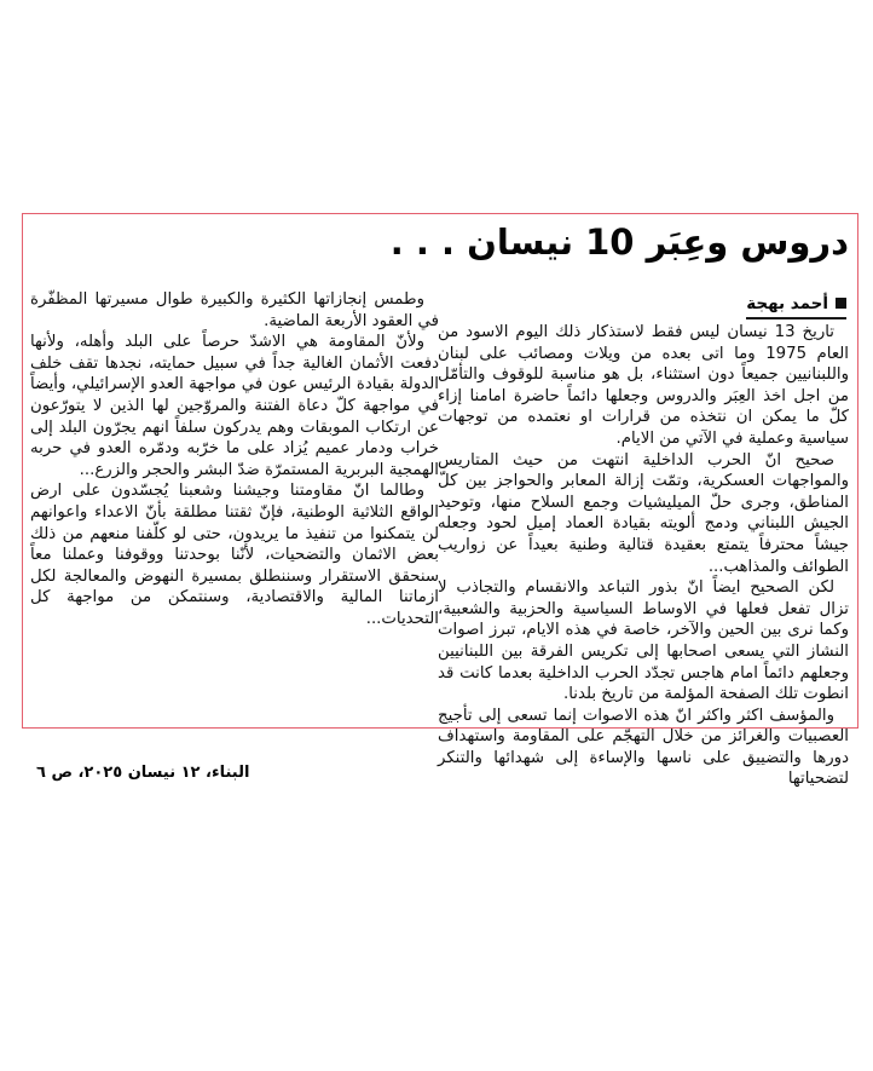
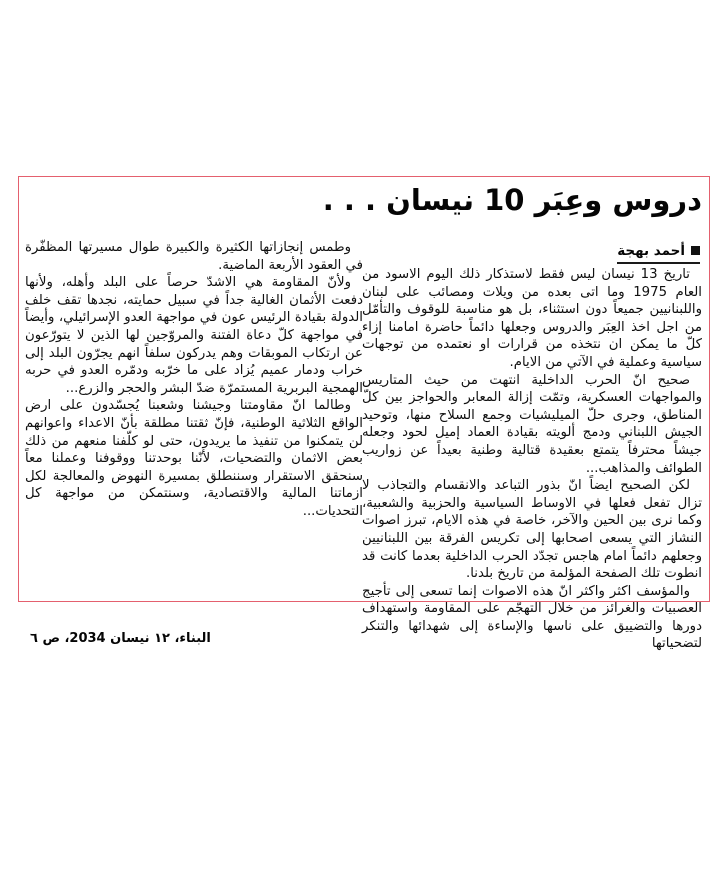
  دروس وعِبَر 10 نيسان . . .
  أحمد بهجة
  تاريخ 13 نيسان ليس فقط لاستذكار ذلك اليوم الاسود من العام 1975 وما اتى بعده من ويلات ومصائب على لبنان واللبنانيين جميعاً دون استثناء، بل هو مناسبة للوقوف والتأمّل من اجل اخذ العِبَر والدروس وجعلها دائماً حاضرة امامنا إزاء كلّ ما يمكن ان نتخذه من قرارات او نعتمده من توجهات سياسية وعملية في الآتي من الايام.
  صحيح انّ الحرب الداخلية انتهت من حيث المتاريس والمواجهات العسكرية، وتمّت إزالة المعابر والحواجز بين كلّ المناطق، وجرى حلّ الميليشيات وجمع السلاح منها، وتوحيد الجيش اللبناني ودمج ألويته بقيادة العماد إميل لحود وجعله جيشاً محترفاً يتمتع بعقيدة قتالية وطنية بعيداً عن زواريب الطوائف والمذاهب...
  لكن الصحيح ايضاً انّ بذور التباعد والانقسام والتجاذب لا تزال تفعل فعلها في الاوساط السياسية والحزبية والشعبية، وكما نرى بين الحين والآخر، خاصة في هذه الايام، تبرز اصوات النشاز التي يسعى اصحابها إلى تكريس الفرقة بين اللبنانيين وجعلهم دائماً امام هاجس تجدّد الحرب الداخلية بعدما كانت قد انطوت تلك الصفحة المؤلمة من تاريخ بلدنا.
  والمؤسف اكثر واكثر انّ هذه الاصوات إنما تسعى إلى تأجيج العصبيات والغرائز من خلال التهجّم على المقاومة واستهداف دورها والتضييق على ناسها والإساءة إلى شهدائها والتنكر لتضحياتها
  وطمس إنجازاتها الكثيرة والكبيرة طوال مسيرتها المظفّرة في العقود الأربعة الماضية.
  ولأنّ المقاومة هي الاشدّ حرصاً على البلد وأهله، ولأنها دفعت الأثمان الغالية جداً في سبيل حمايته، نجدها تقف خلف الدولة بقيادة الرئيس عون في مواجهة العدو الإسرائيلي، وأيضاً في مواجهة كلّ دعاة الفتنة والمروّجين لها الذين لا يتورّعون عن ارتكاب الموبقات وهم يدركون سلفاً انهم يجرّون البلد إلى خراب ودمار عميم يُزاد على ما خرّبه ودمّره العدو في حربه الهمجية البربرية المستمرّة ضدّ البشر والحجر والزرع...
  وطالما انّ مقاومتنا وجيشنا وشعبنا يُجسّدون على ارض الواقع الثلاثية الوطنية، فإنّ ثقتنا مطلقة بأنّ الاعداء واعوانهم لن يتمكنوا من تنفيذ ما يريدون، حتى لو كلّفنا منعهم من ذلك بعض الاثمان والتضحيات، لأنّنا بوحدتنا ووقوفنا وعملنا معاً سنحقق الاستقرار وسننطلق بمسيرة النهوض والمعالجة لكل ازماتنا المالية والاقتصادية، وسنتمكن من مواجهة كل التحديات...
- البناء، ١٢ نيسان ٢٠٢٥، ص ٦
+ البناء، ١٢ نيسان 2034، ص ٦
